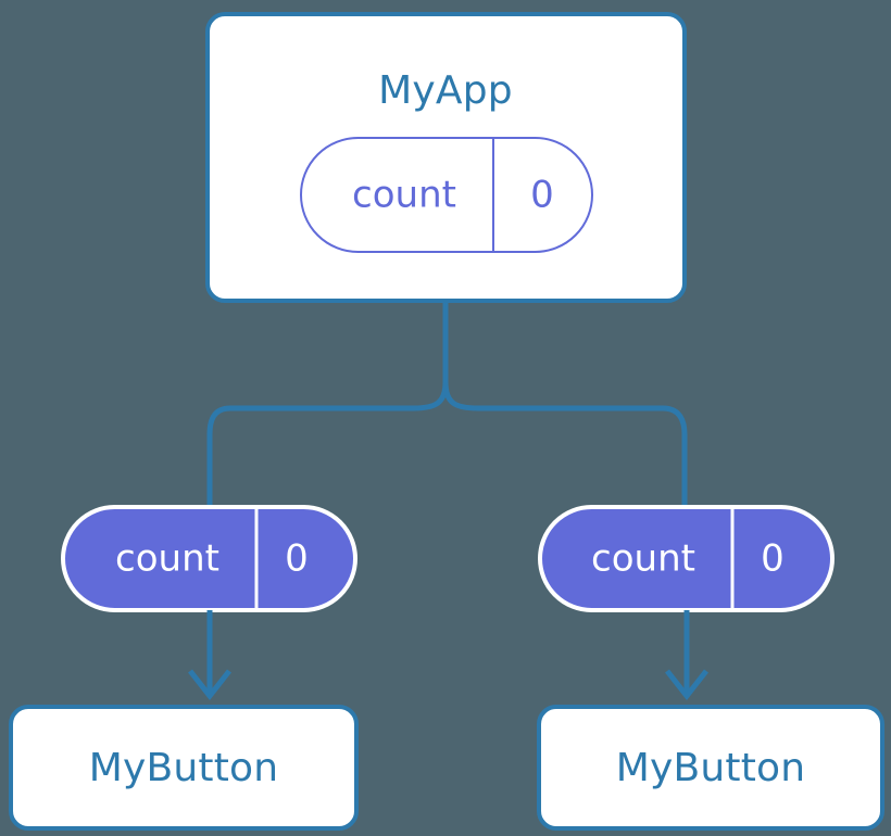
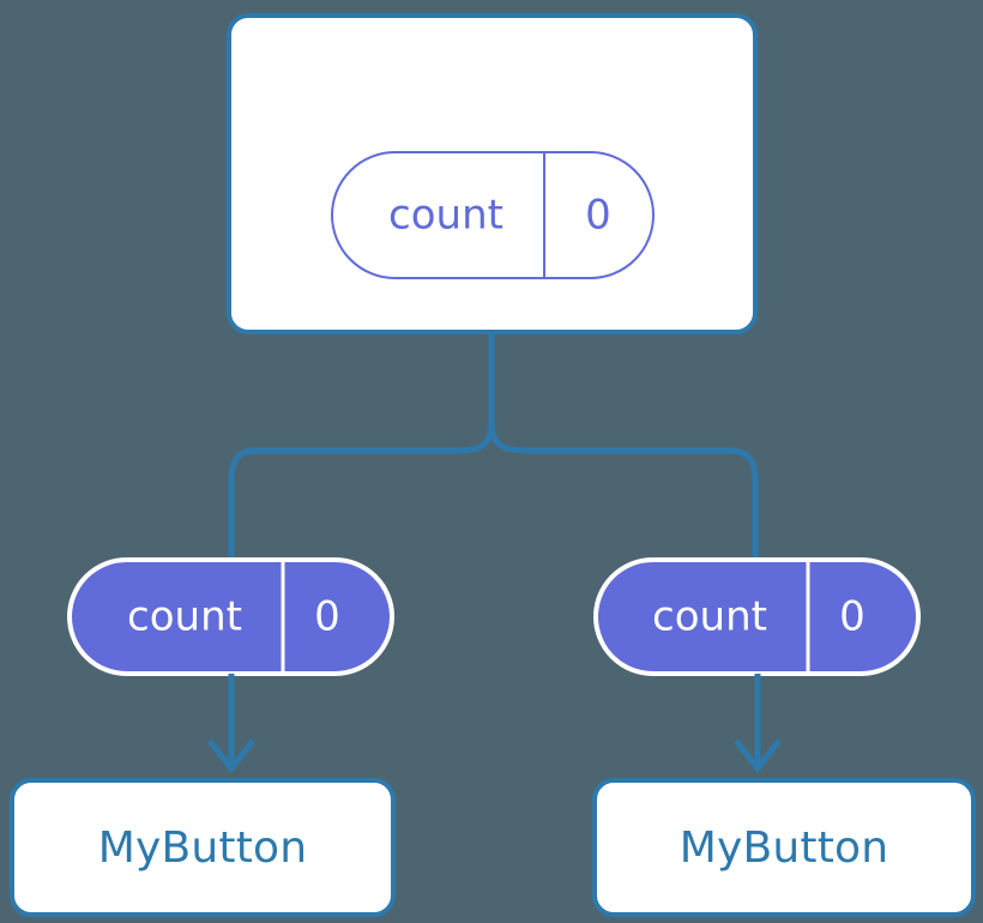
- MyApp
  count
  0
  count
  0
  MyButton
  count
  0
  MyButton
